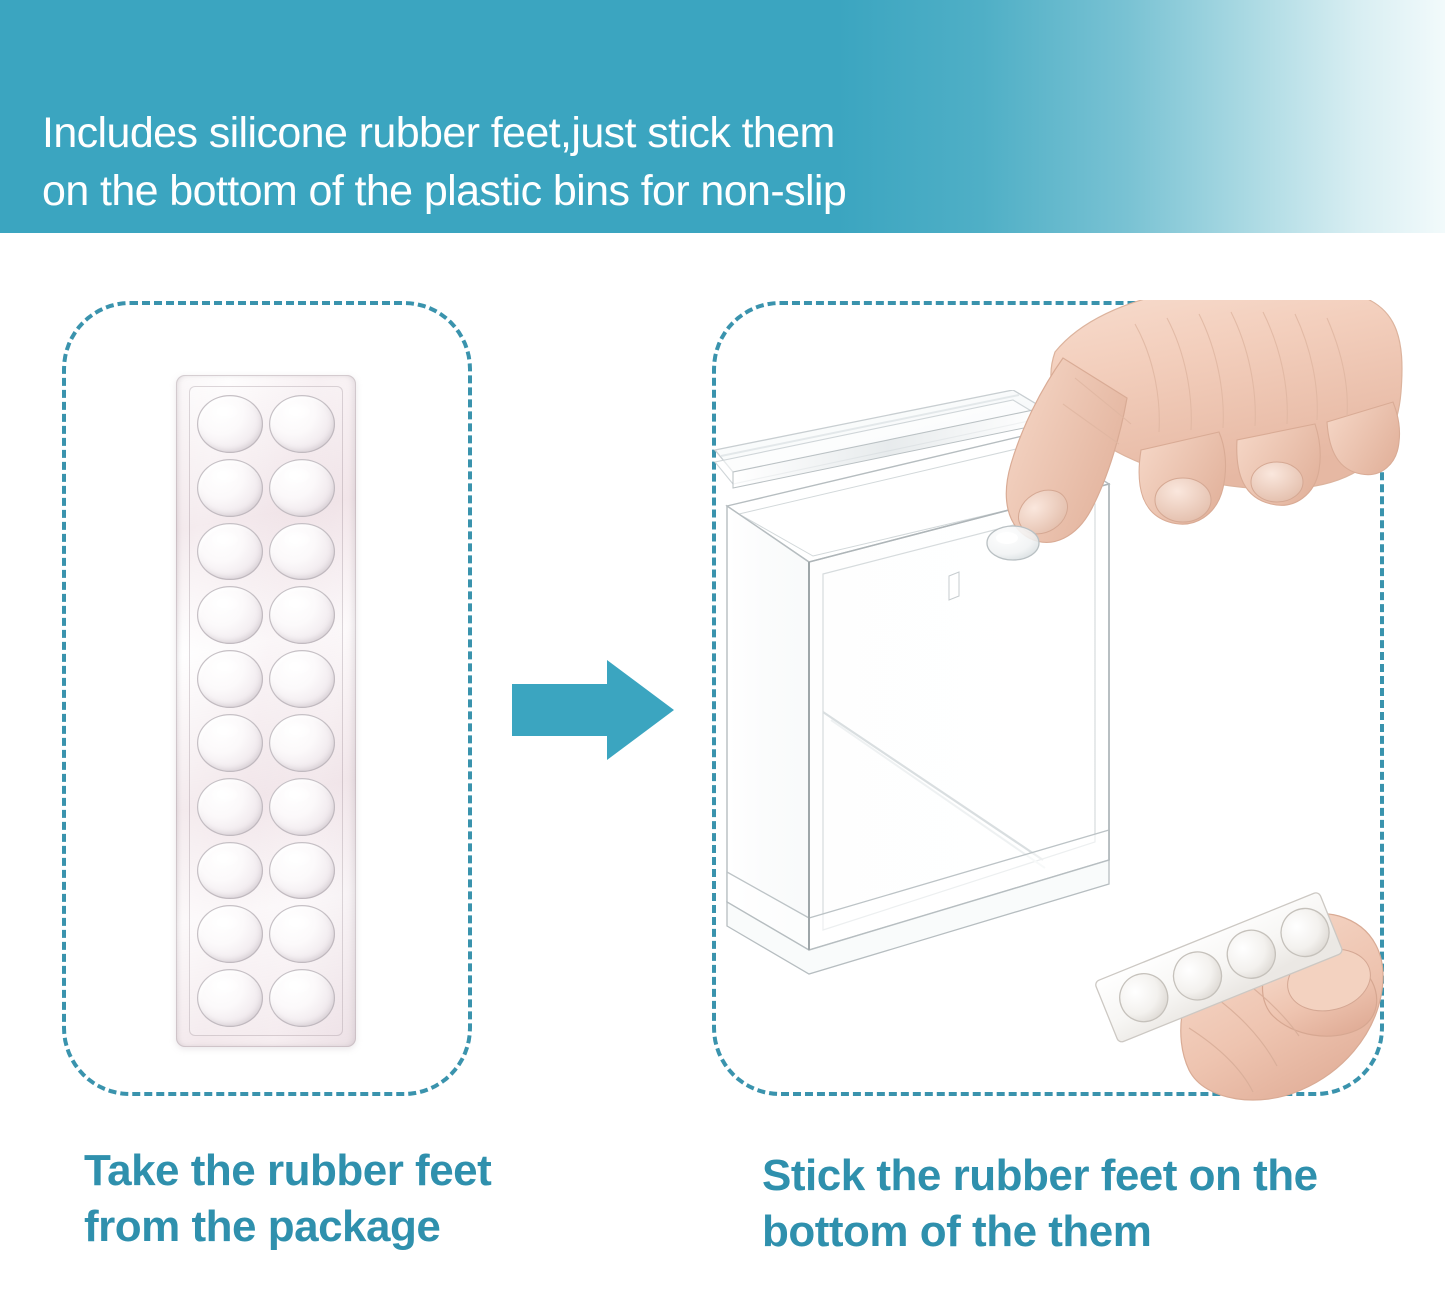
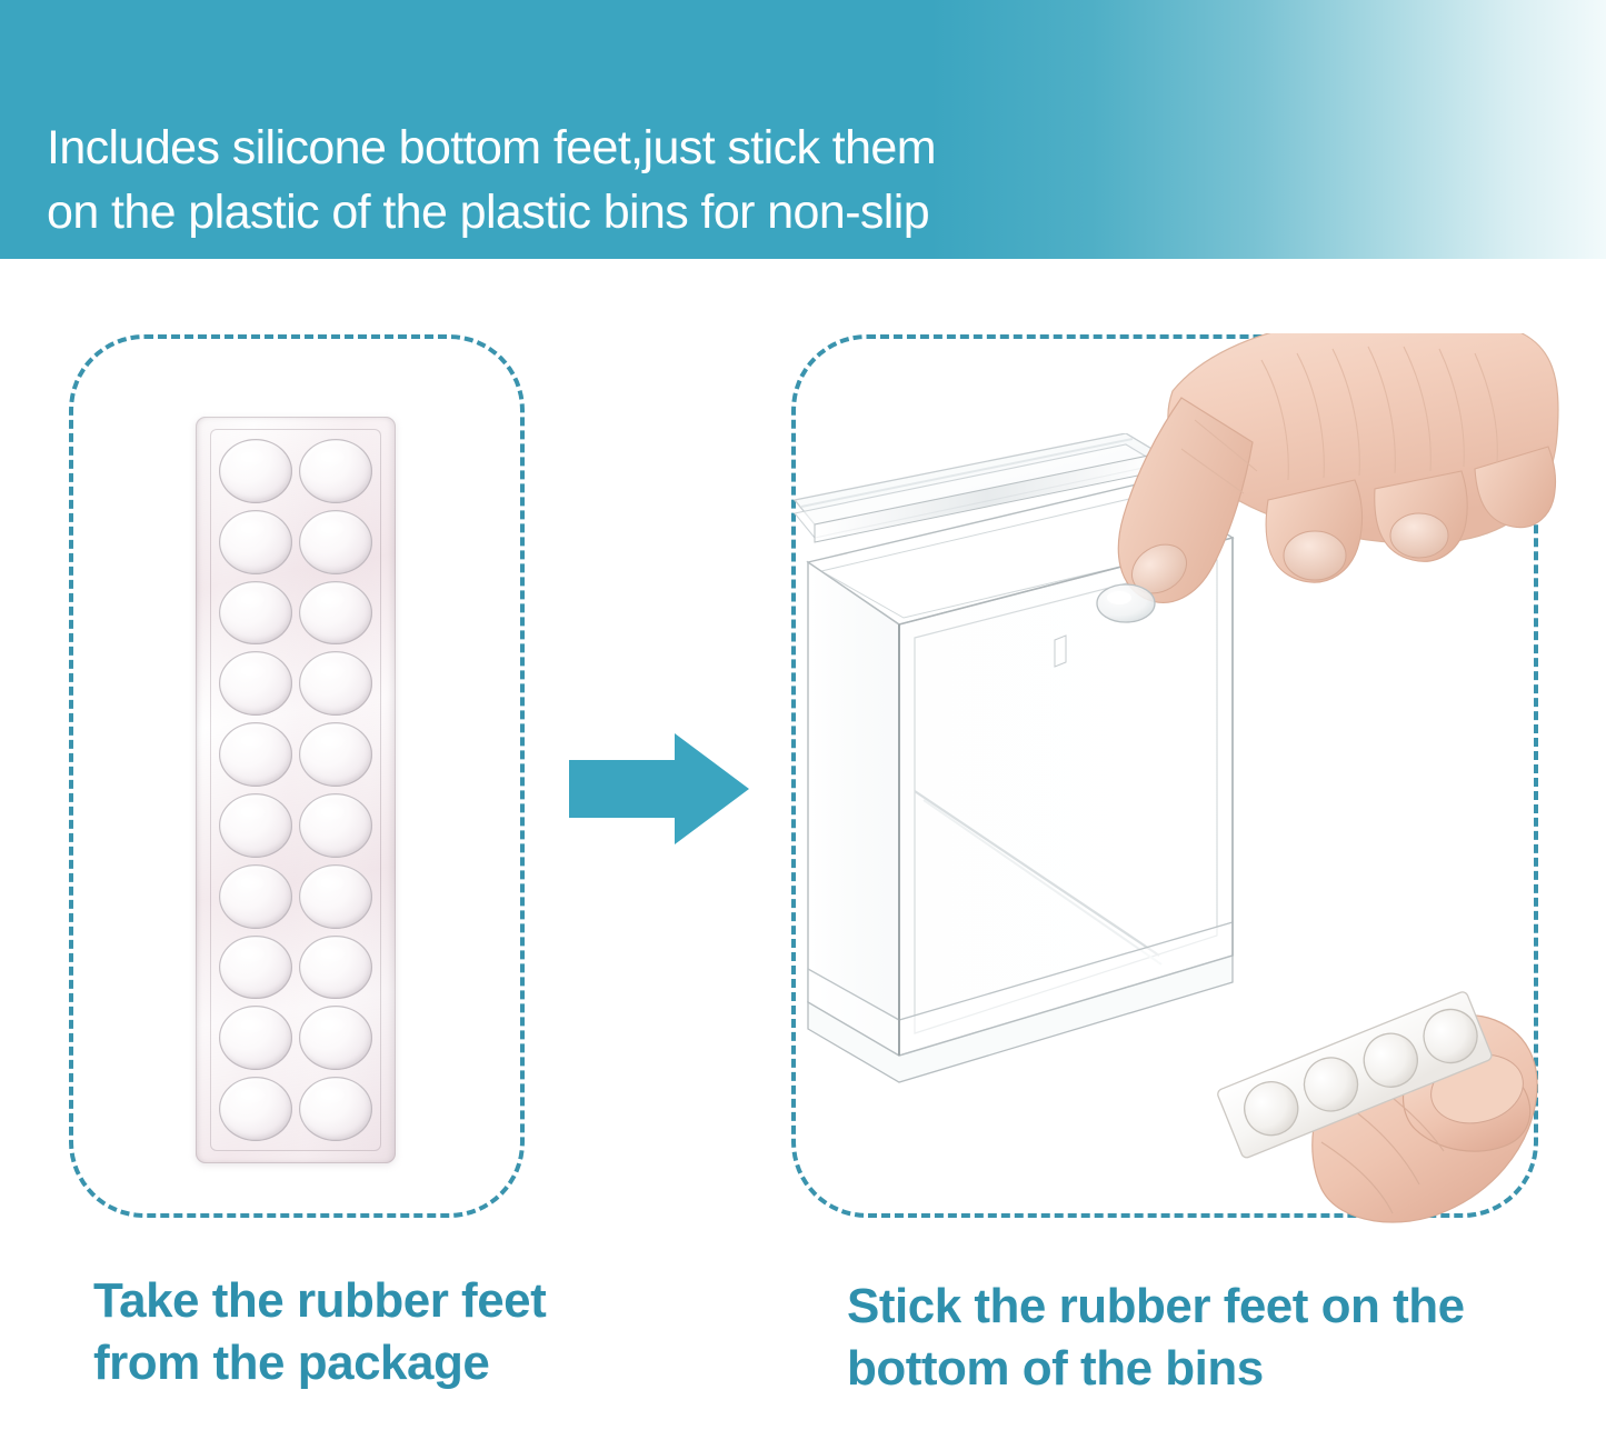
- Includes silicone rubber feet,just stick them
+ Includes silicone bottom feet,just stick them
- on the bottom of the plastic bins for non-slip
+ on the plastic of the plastic bins for non-slip
  Take the rubber feet from the package
- Stick the rubber feet on the bottom of the them
+ Stick the rubber feet on the bottom of the bins
